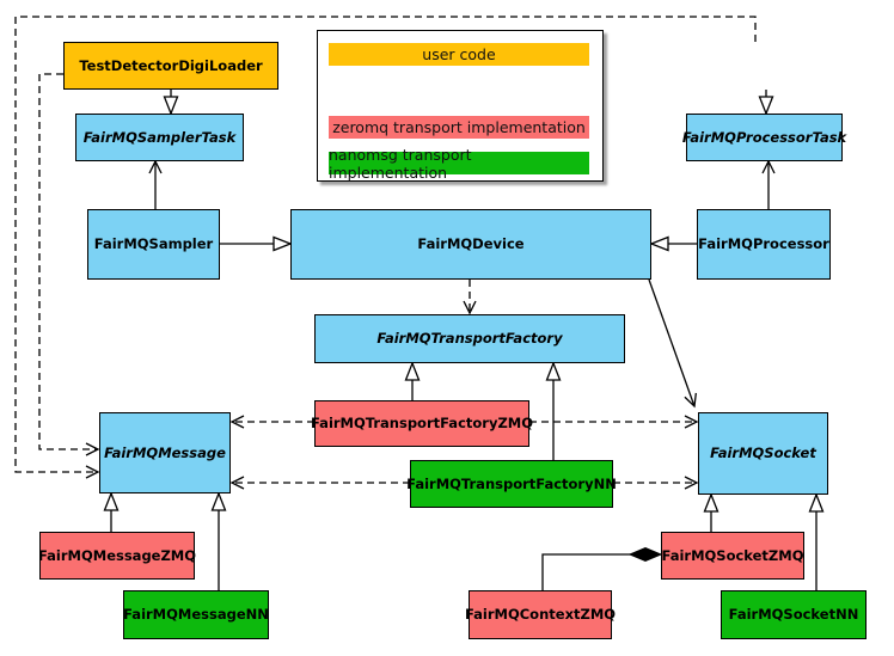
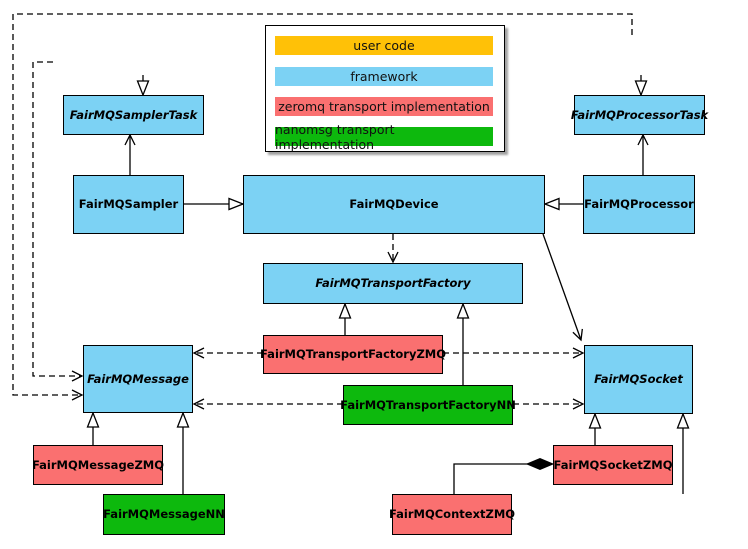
  user code
+ framework
  zeromq transport implementation
  nanomsg transport implementation
- TestDetectorDigiLoader
  FairMQSamplerTask
  FairMQProcessorTask
  FairMQSampler
  FairMQDevice
  FairMQProcessor
  FairMQTransportFactory
  FairMQTransportFactoryZMQ
  FairMQTransportFactoryNN
  FairMQMessage
  FairMQSocket
  FairMQMessageZMQ
  FairMQMessageNN
  FairMQContextZMQ
  FairMQSocketZMQ
- FairMQSocketNN
